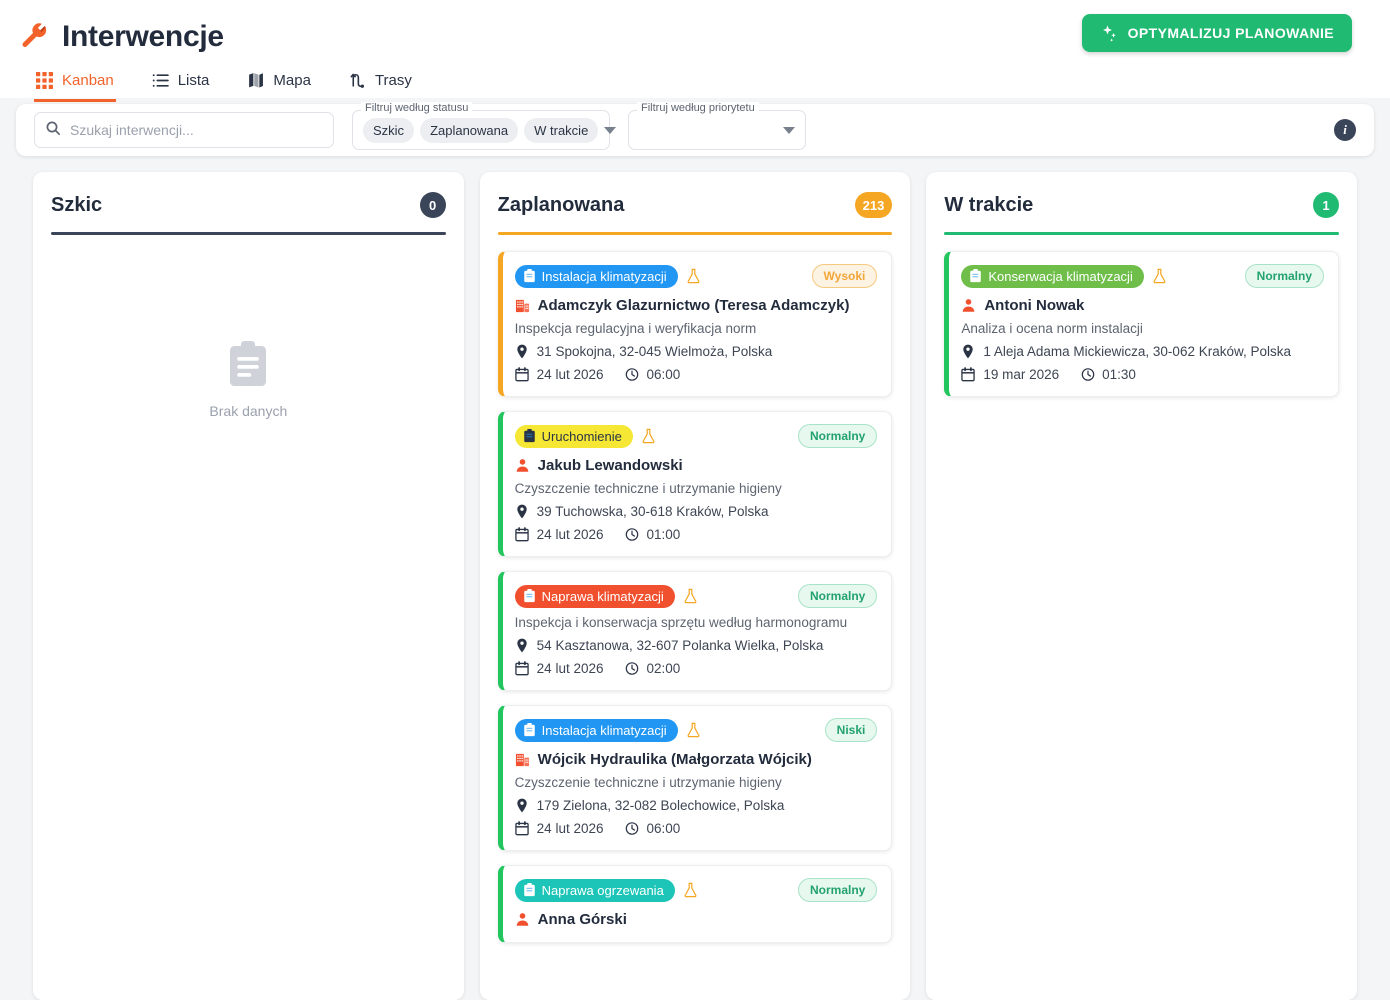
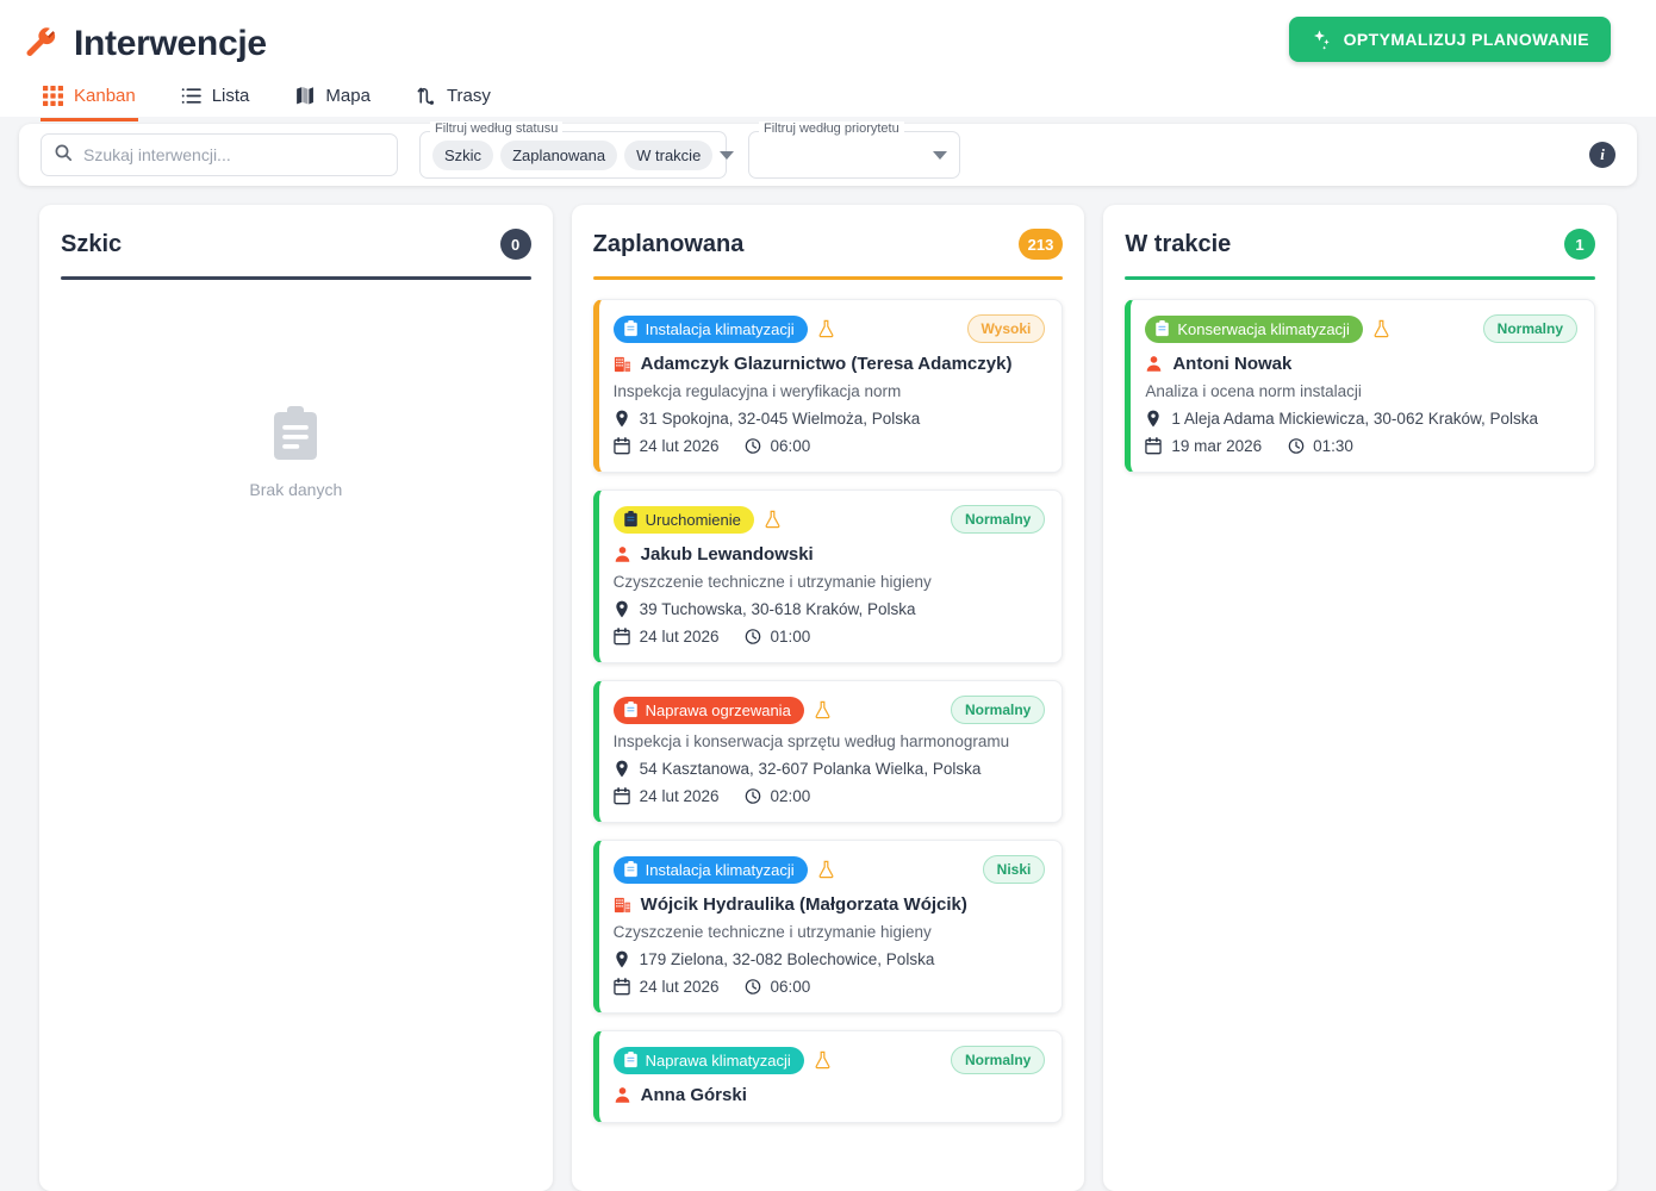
  Interwencje
  OPTYMALIZUJ PLANOWANIE
  Kanban
  Lista
  Mapa
  Trasy
  Szukaj interwencji...
  Filtruj według statusu
  Szkic
  Zaplanowana
  W trakcie
  Filtruj według priorytetu
  i
  Szkic
  0
  Brak danych
  Zaplanowana
  213
  Instalacja klimatyzacji
  Wysoki
  Adamczyk Glazurnictwo (Teresa Adamczyk)
  Inspekcja regulacyjna i weryfikacja norm
  31 Spokojna, 32-045 Wielmoża, Polska
  24 lut 2026
  06:00
  Uruchomienie
  Normalny
  Jakub Lewandowski
  Czyszczenie techniczne i utrzymanie higieny
  39 Tuchowska, 30-618 Kraków, Polska
  24 lut 2026
  01:00
- Naprawa klimatyzacji
+ Naprawa ogrzewania
  Normalny
  Inspekcja i konserwacja sprzętu według harmonogramu
  54 Kasztanowa, 32-607 Polanka Wielka, Polska
  24 lut 2026
  02:00
  Instalacja klimatyzacji
  Niski
  Wójcik Hydraulika (Małgorzata Wójcik)
  Czyszczenie techniczne i utrzymanie higieny
  179 Zielona, 32-082 Bolechowice, Polska
  24 lut 2026
  06:00
- Naprawa ogrzewania
+ Naprawa klimatyzacji
  Normalny
  Anna Górski
  W trakcie
  1
  Konserwacja klimatyzacji
  Normalny
  Antoni Nowak
  Analiza i ocena norm instalacji
  1 Aleja Adama Mickiewicza, 30-062 Kraków, Polska
  19 mar 2026
  01:30
